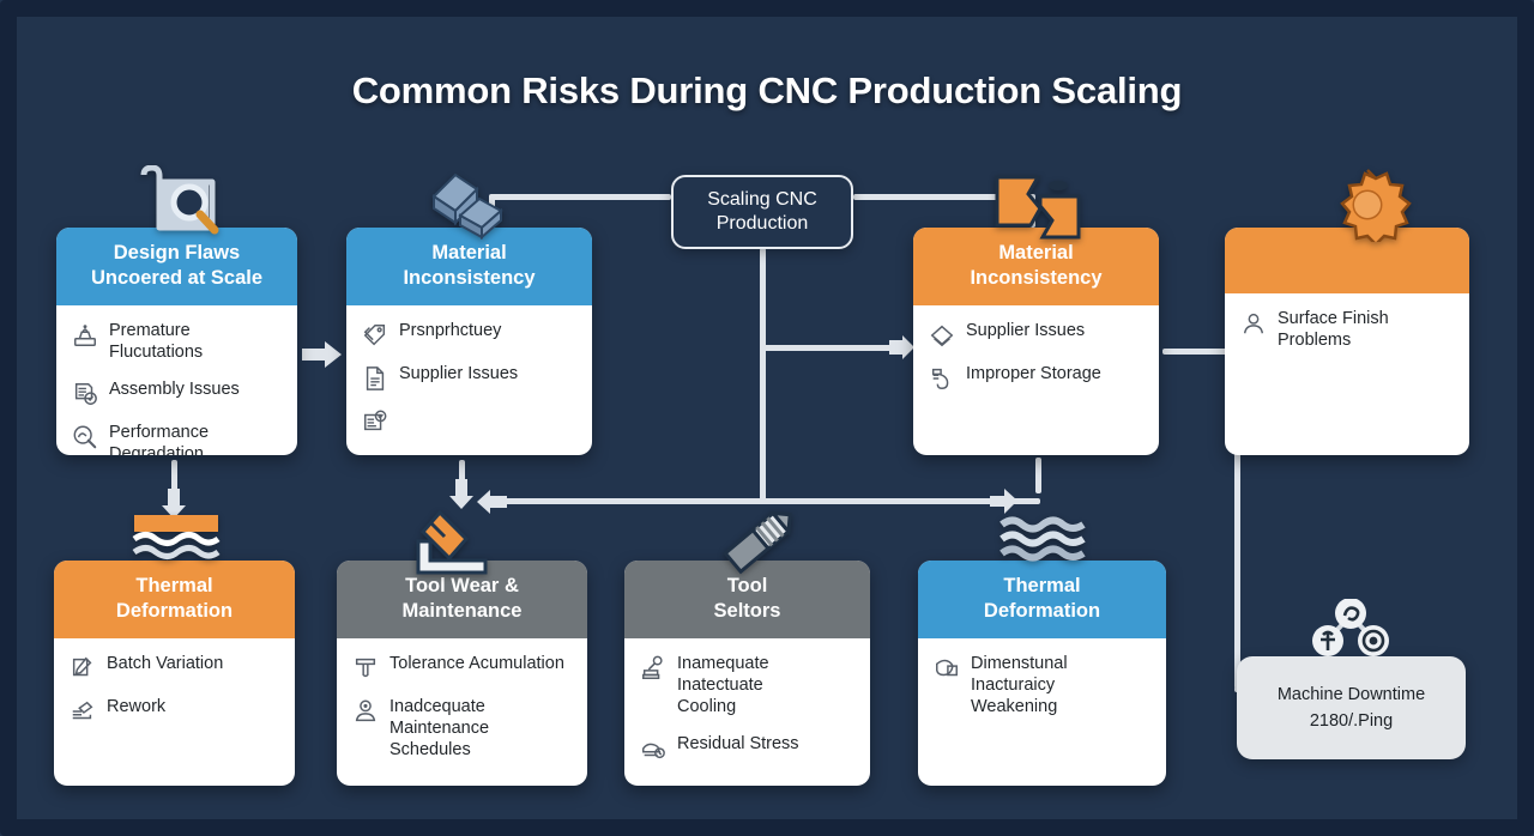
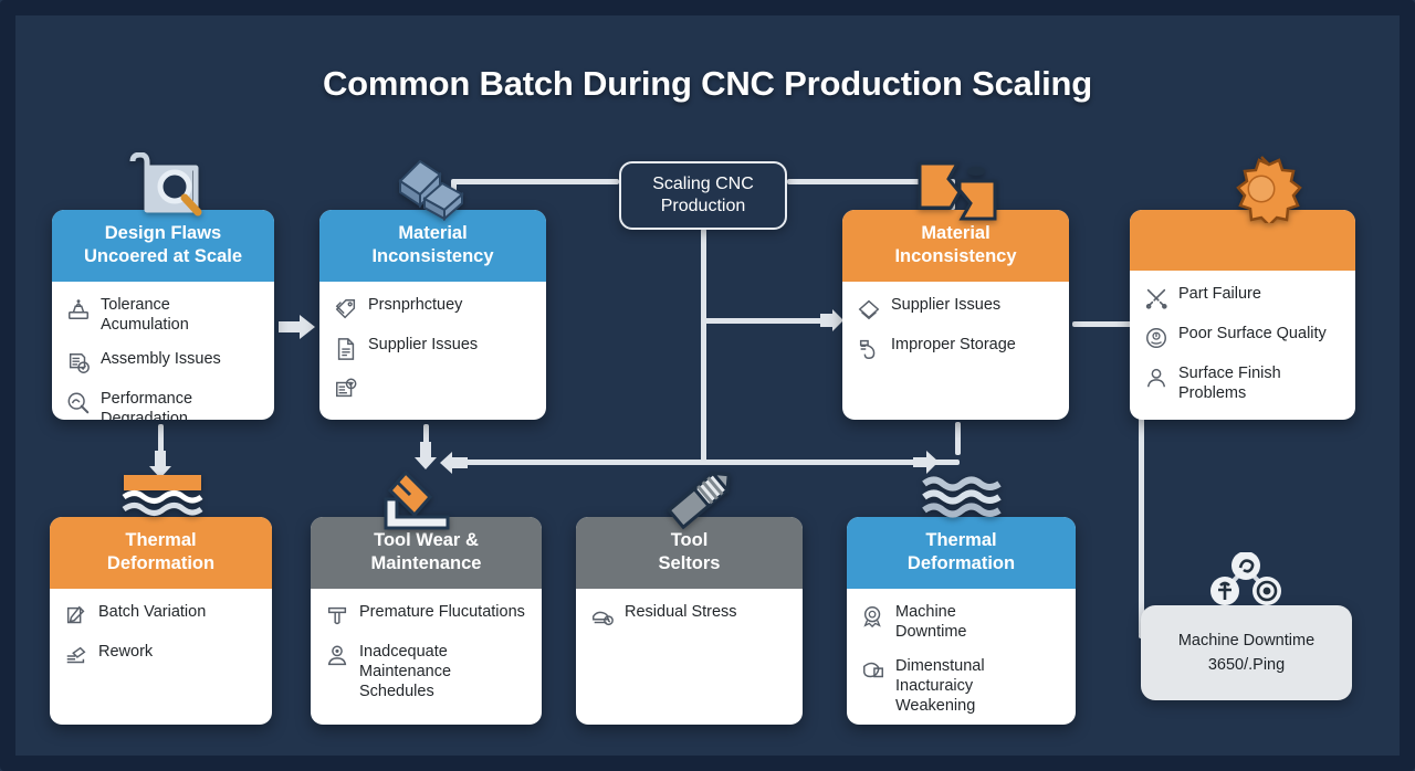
- Common Risks During CNC Production Scaling
+ Common Batch During CNC Production Scaling
  Scaling CNC
  Production
  Design Flaws
  Uncoered at Scale
- Premature Flucutations
+ Tolerance Acumulation
  Assembly Issues
  Performance
  Degradation
  Material
  Inconsistency
  Prsnprhctuey
  Supplier Issues
  Material
  Inconsistency
  Supplier Issues
  Improper Storage
+ Part Failure
+ Poor Surface Quality
  Surface Finish
  Problems
  Thermal
  Deformation
  Batch Variation
  Rework
  Tool Wear &
  Maintenance
- Tolerance Acumulation
+ Premature Flucutations
  Inadcequate
  Maintenance
  Schedules
  Tool
  Seltors
- Inamequate
- Inatectuate
- Cooling
  Residual Stress
  Thermal
  Deformation
+ Machine
+ Downtime
  Dimenstunal
  Inacturaicy
  Weakening
  Machine Downtime
- 2180/.Ping
+ 3650/.Ping
